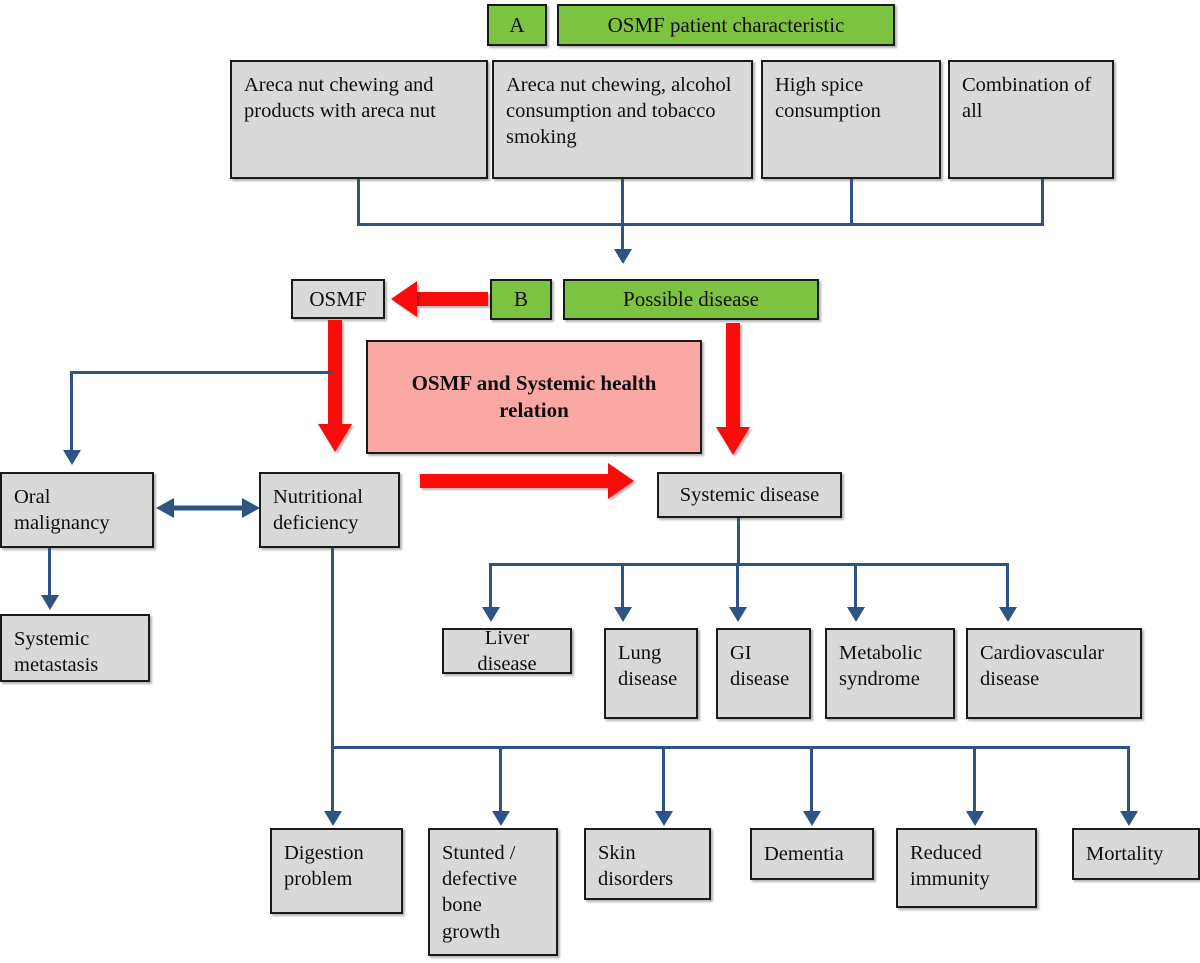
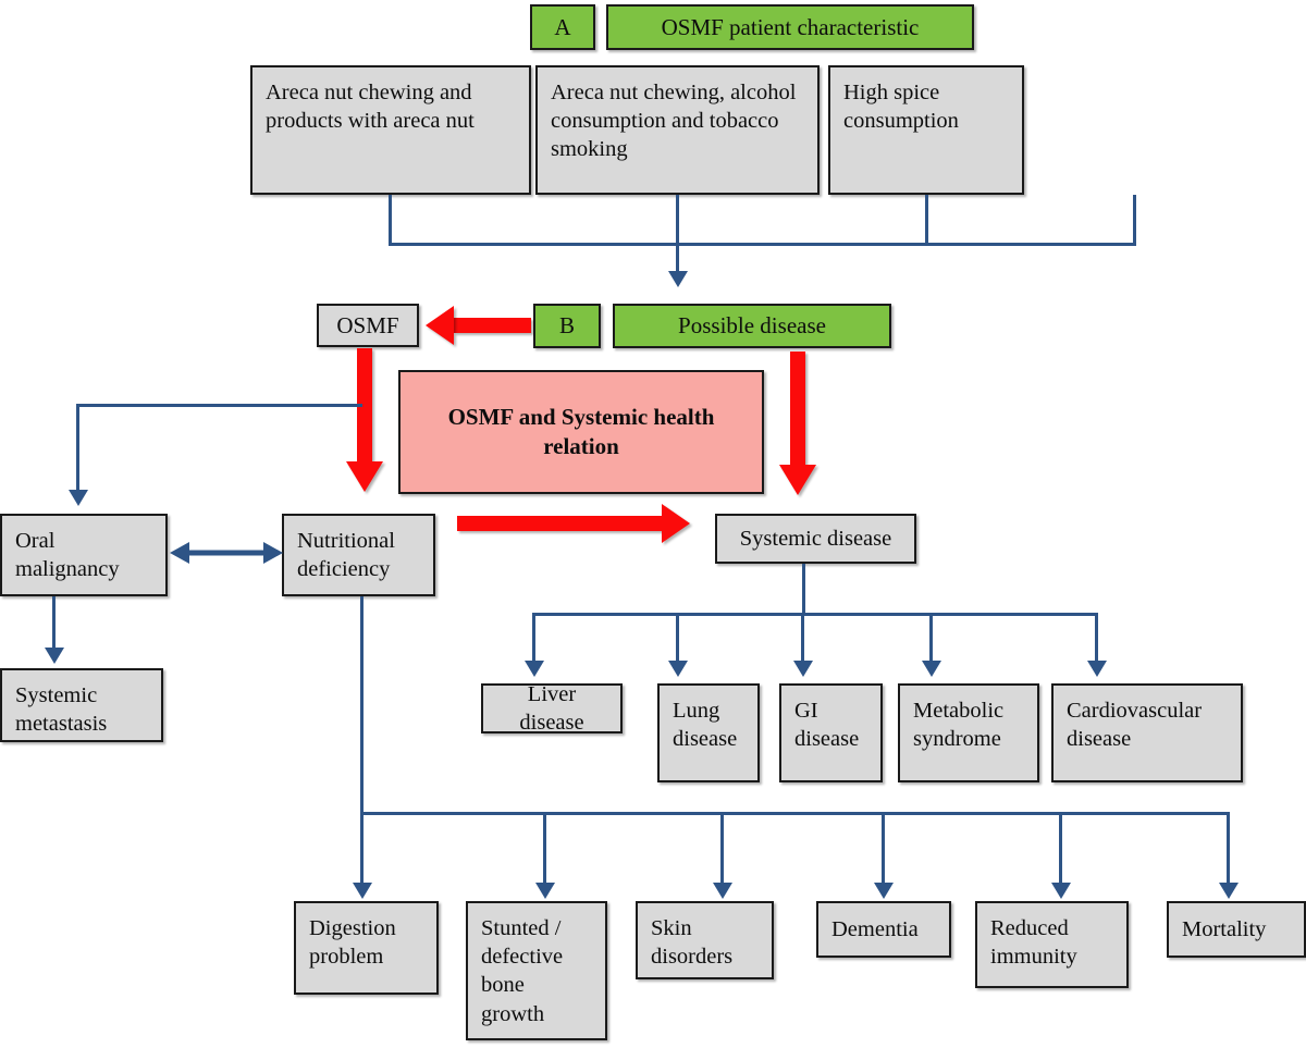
  A
  OSMF patient characteristic
  Areca nut chewing and products with areca nut
  Areca nut chewing, alcohol consumption and tobacco smoking
  High spice consumption
- Combination of all
  OSMF
  B
  Possible disease
  OSMF and Systemic health relation
  Oral malignancy
  Nutritional deficiency
  Systemic disease
  Systemic metastasis
  Liver disease
  Lung disease
  GI disease
  Metabolic syndrome
  Cardiovascular disease
  Digestion problem
  Stunted / defective bone growth
  Skin disorders
  Dementia
  Reduced immunity
  Mortality
